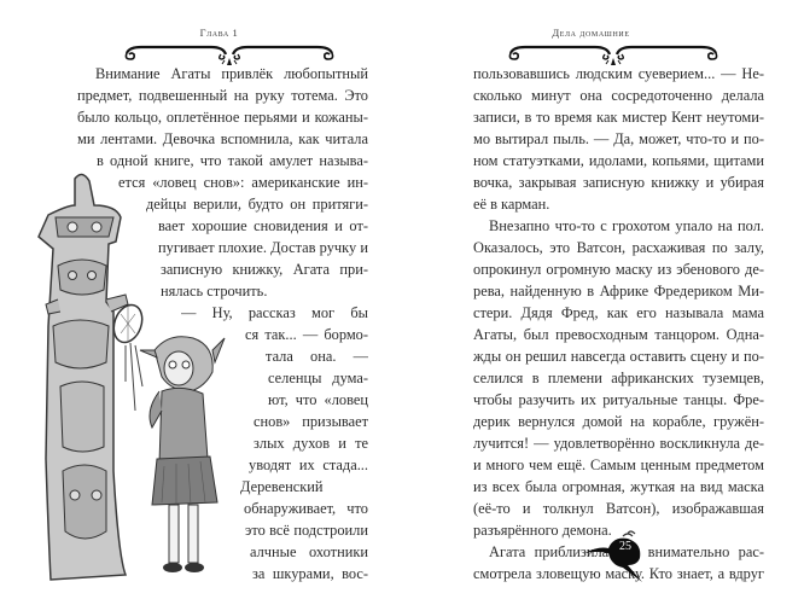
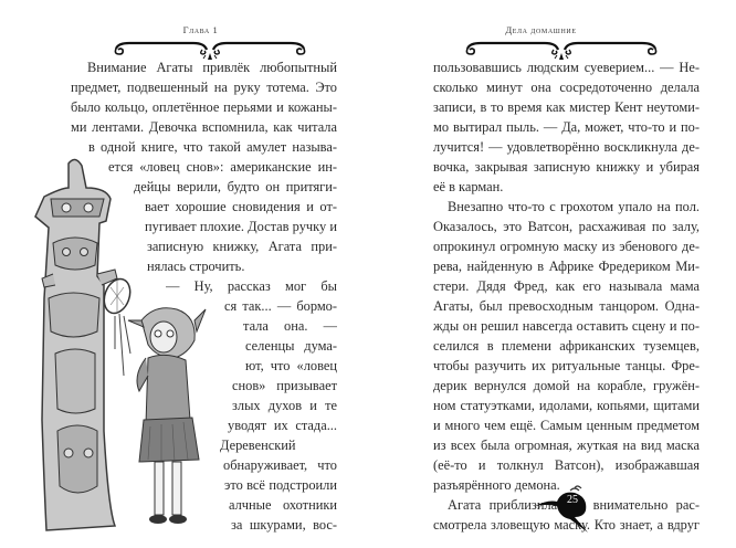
  Глава 1
  Внимание Агаты привлёк любопытный
  предмет, подвешенный на руку тотема. Это
  было кольцо, оплетённое перьями и кожаны-
  ми лентами. Девочка вспомнила, как читала
  в одной книге, что такой амулет называ-
  ется «ловец снов»: американские ин-
  дейцы верили, будто он притяги-
  вает хорошие сновидения и от-
  пугивает плохие. Достав ручку и
  записную книжку, Агата при-
  нялась строчить.
  ся так... — бормо-
  тала она. —
  селенцы дума-
  ют, что «ловец
  снов» призывает
  злых духов и те
  уводят их стада...
  обнаруживает, что
  это всё подстроили
  алчные охотники
  за шкурами, вос-
  Дела домашние
  пользовавшись людским суеверием... — Не-
  сколько минут она сосредоточенно делала
  записи, в то время как мистер Кент неутоми-
  мо вытирал пыль. — Да, может, что-то и по-
- ном статуэтками, идолами, копьями, щитами
+ лучится! — удовлетворённо воскликнула де-
  вочка, закрывая записную книжку и убирая
  её в карман.
  Внезапно что-то с грохотом упало на пол.
  Оказалось, это Ватсон, расхаживая по залу,
  опрокинул огромную маску из эбенового де-
  рева, найденную в Африке Фредериком Ми-
  стери. Дядя Фред, как его называла мама
  Агаты, был превосходным танцором. Одна-
  жды он решил навсегда оставить сцену и по-
  селился в племени африканских туземцев,
  чтобы разучить их ритуальные танцы. Фре-
  дерик вернулся домой на корабле, гружён-
- лучится! — удовлетворённо воскликнула де-
+ ном статуэтками, идолами, копьями, щитами
  и много чем ещё. Самым ценным предметом
  из всех была огромная, жуткая на вид маска
  (её-то и толкнул Ватсон), изображавшая
  разъярённого демона.
  Агата приблиз внимательно рас-
  смотрела зловещую масу. Кто знает, а вдруг
  25
